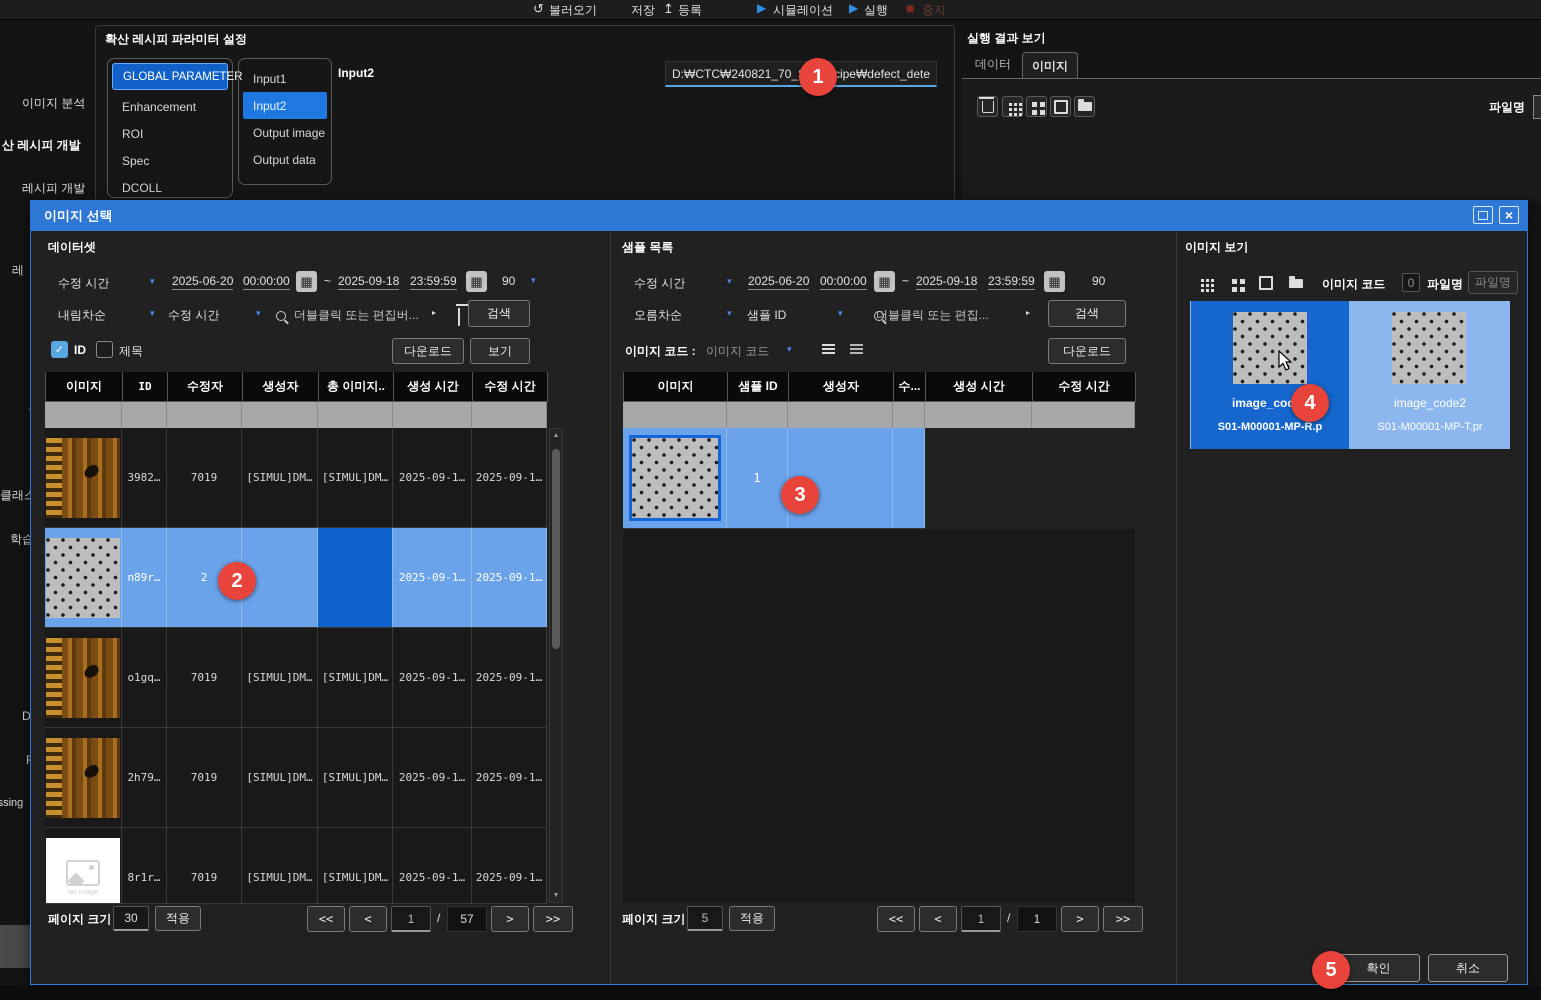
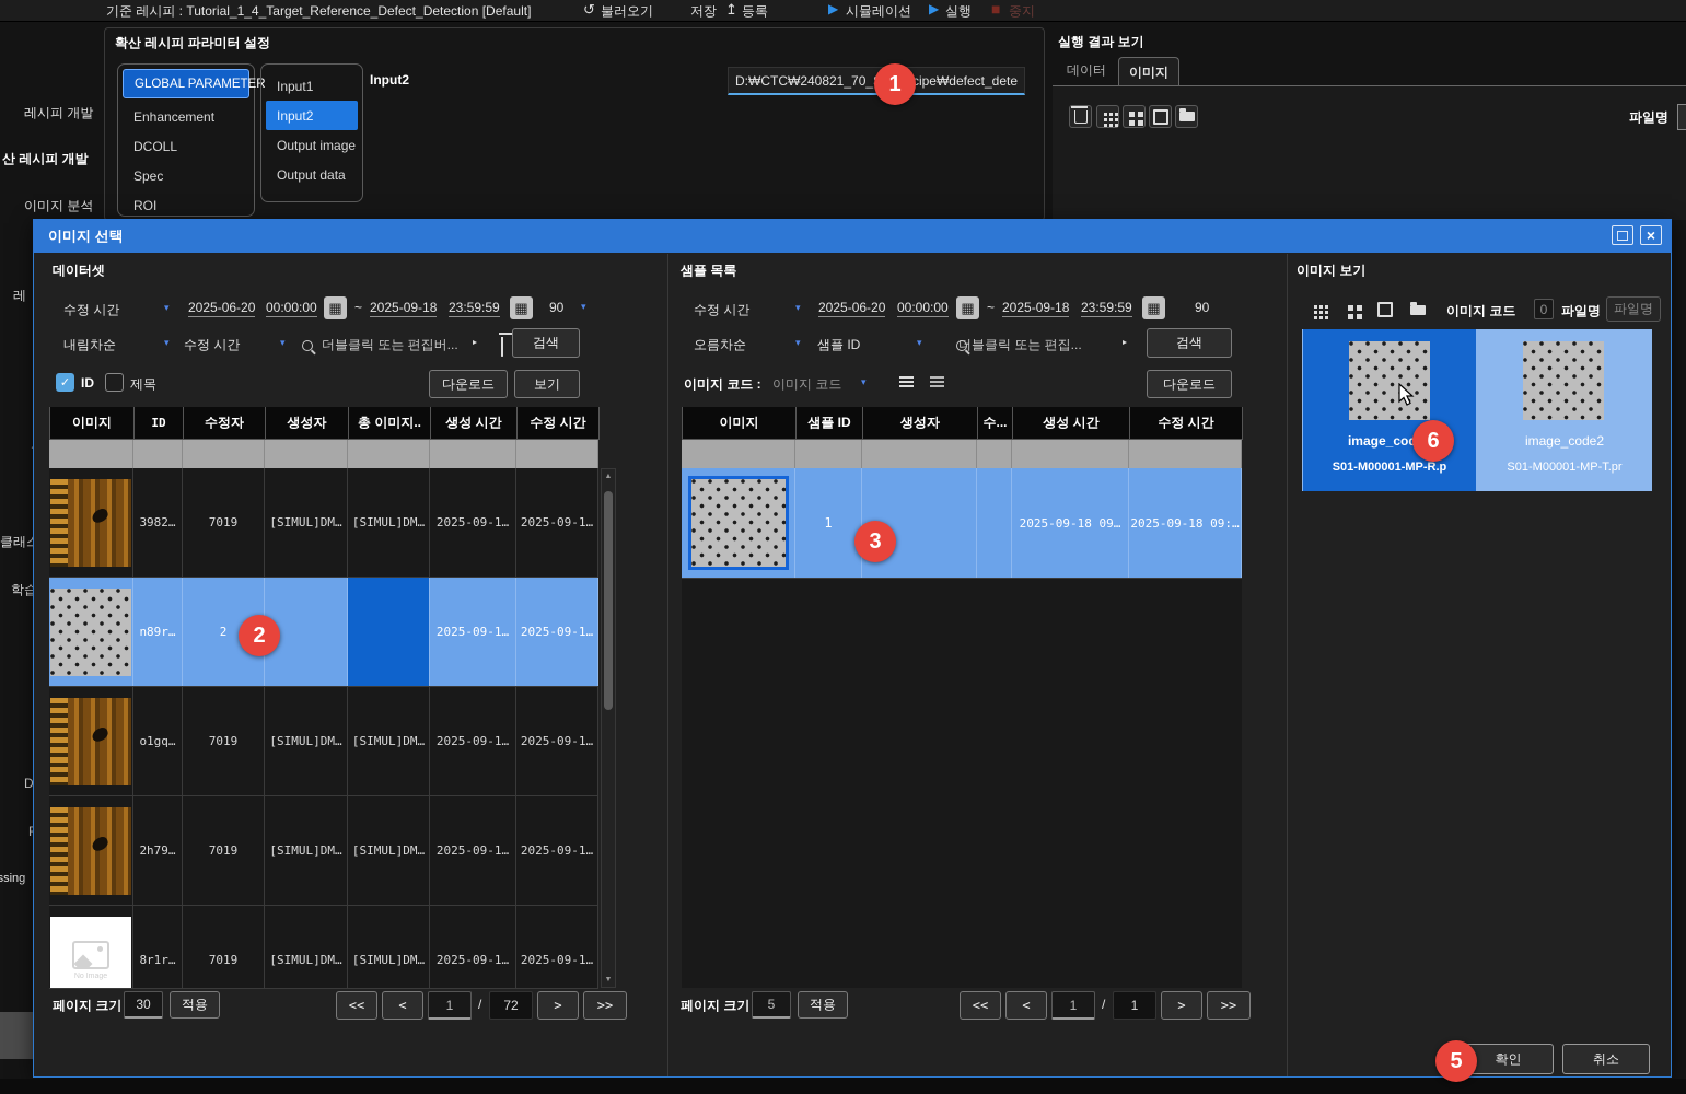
+ 기준 레시피 : Tutorial_1_4_Target_Reference_Defect_Detection [Default]
  ↺
  불러오기
  저장
  ↥
  등록
  ▶
  시뮬레이션
  ▶
  실행
  ■
  중지
- 이미지 분석
+ 레시피 개발
  산 레시피 개발
- 레시피 개발
+ 이미지 분석
  레
  학습
  D
  ssing
  확산 레시피 파라미터 설정
  GLOBAL PARAMETE
  Enhancement
- ROI
+ DCOLL
  Spec
- DCOLL
+ ROI
  Input1
  Input2
  Output image
  Output data
  Input2
  D:₩CTC₩240821_70_
  cipe₩defect_dete
  실행 결과 보기
  데이터
  이미지
  파일명
  이미지 선택
  ×
  데이터셋
  수정 시간
  ▾
  2025-06-20
  00:00:00
  ▦
  ~
  2025-09-18
  23:59:59
  ▦
  90
  ▾
  내림차순
  ▾
  수정 시간
  ▾
  더블클릭 또는 편집버...
  검색
  ✓
  ID
  제목
  다운로드
  보기
  이미지
  ID
  수정자
  생성자
  총 이미지..
  생성 시간
  수정 시간
  3982…
  7019
  [SIMUL]DM…
  [SIMUL]DM…
  2025-09-1…
  2025-09-1…
  n89r…
  2
  2025-09-1…
  2025-09-1…
  o1gq…
  7019
  [SIMUL]DM…
  [SIMUL]DM…
  2025-09-1…
  2025-09-1…
  2h79…
  7019
  [SIMUL]DM…
  [SIMUL]DM…
  2025-09-1…
  2025-09-1…
  8r1r…
  7019
  [SIMUL]DM…
  [SIMUL]DM…
  2025-09-1…
  2025-09-1…
  페이지 크기
  30
  적용
  <<
  <
  1
  /
- 57
+ 72
  >
  >>
  샘플 목록
  수정 시간
  ▾
  2025-06-20
  00:00:00
  ▦
  ~
  2025-09-18
  23:59:59
  ▦
  90
  오름차순
  ▾
  샘플 ID
  ▾
  더블클릭 또는 편집...
  검색
  이미지 코드 :
  이미지 코드
  ▾
  다운로드
  이미지
  샘플 ID
  생성자
  수...
  생성 시간
  수정 시간
  1
+ 2025-09-18 09…
+ 2025-09-18 09:…
  페이지 크기
  5
  적용
  <<
  <
  1
  /
  1
  >
  >>
  이미지 보기
  이미지 코드
  0
  파일명
  파일명
  image_co
  S01-M00001-MP-R.p
  image_code2
  S01-M00001-MP-T.pr
  확인
  취소
  1
  2
  3
- 4
+ 6
  5
